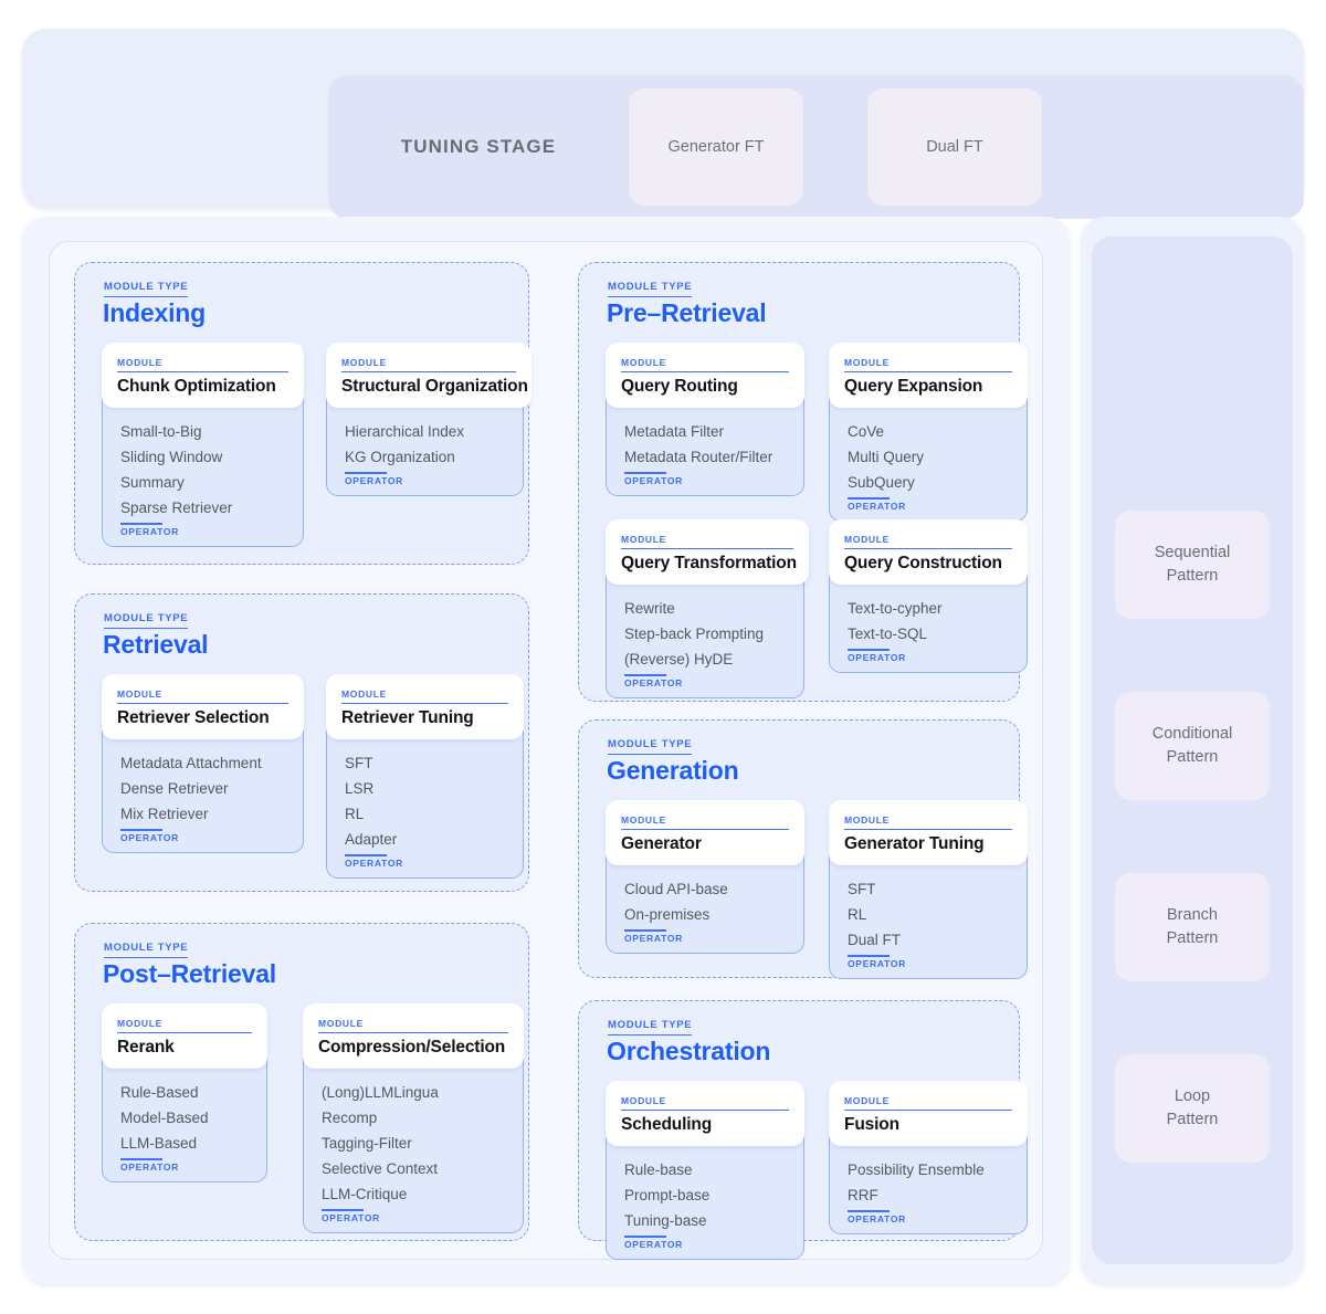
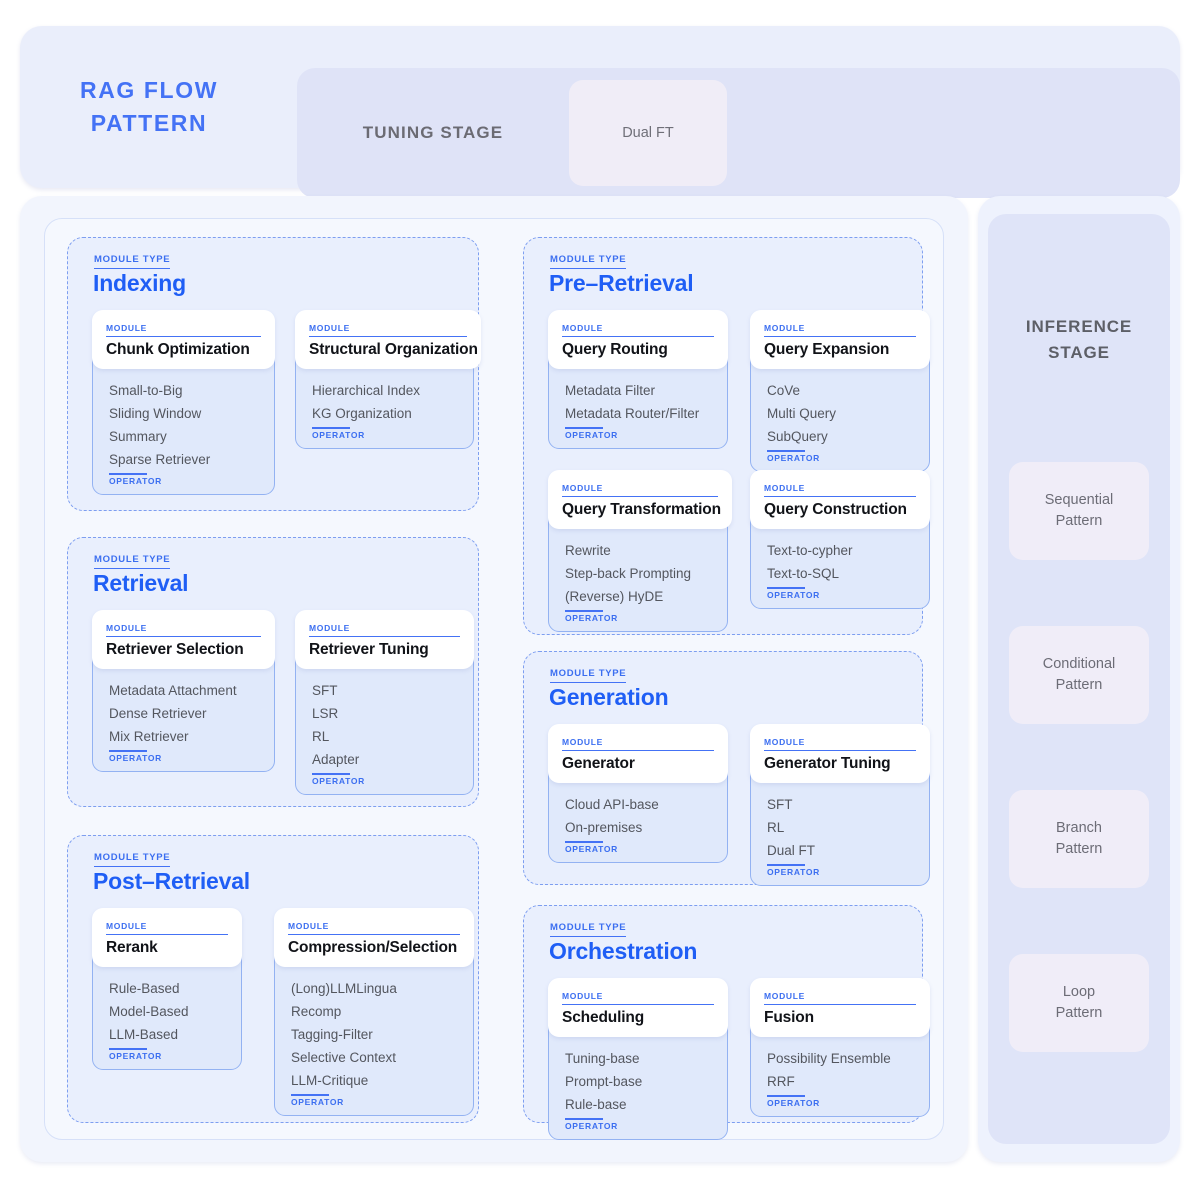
+ RAG FLOW
+ PATTERN
  TUNING STAGE
- Generator FT
  Dual FT
  MODULE TYPE
  Indexing
  Small-to-Big
  Sliding Window
  Summary
  Sparse Retriever
  OPERATOR
  MODULE
  Chunk Optimization
  Hierarchical Index
  KG Organization
  OPERATOR
  MODULE
  Structural Organization
  MODULE TYPE
  Retrieval
  Metadata Attachment
  Dense Retriever
  Mix Retriever
  OPERATOR
  MODULE
  Retriever Selection
  SFT
  LSR
  RL
  Adapter
  OPERATOR
  MODULE
  Retriever Tuning
  MODULE TYPE
  Post–Retrieval
  Rule-Based
  Model-Based
  LLM-Based
  OPERATOR
  MODULE
  Rerank
  (Long)LLMLingua
  Recomp
  Tagging-Filter
  Selective Context
  LLM-Critique
  OPERATOR
  MODULE
  Compression/Selection
  MODULE TYPE
  Pre–Retrieval
  Metadata Filter
  Metadata Router/Filter
  OPERATOR
  MODULE
  Query Routing
  CoVe
  Multi Query
  SubQuery
  OPERATOR
  MODULE
  Query Expansion
  Rewrite
  Step-back Prompting
  (Reverse) HyDE
  OPERATOR
  MODULE
  Query Transformation
  Text-to-cypher
  Text-to-SQL
  OPERATOR
  MODULE
  Query Construction
  MODULE TYPE
  Generation
  Cloud API-base
  On-premises
  OPERATOR
  MODULE
  Generator
  SFT
  RL
  Dual FT
  OPERATOR
  MODULE
  Generator Tuning
  MODULE TYPE
  Orchestration
- Rule-base
+ Tuning-base
  Prompt-base
- Tuning-base
+ Rule-base
  OPERATOR
  MODULE
  Scheduling
  Possibility Ensemble
  RRF
  OPERATOR
  MODULE
  Fusion
+ INFERENCE
+ STAGE
  Sequential
  Pattern
  Conditional
  Pattern
  Branch
  Pattern
  Loop
  Pattern
